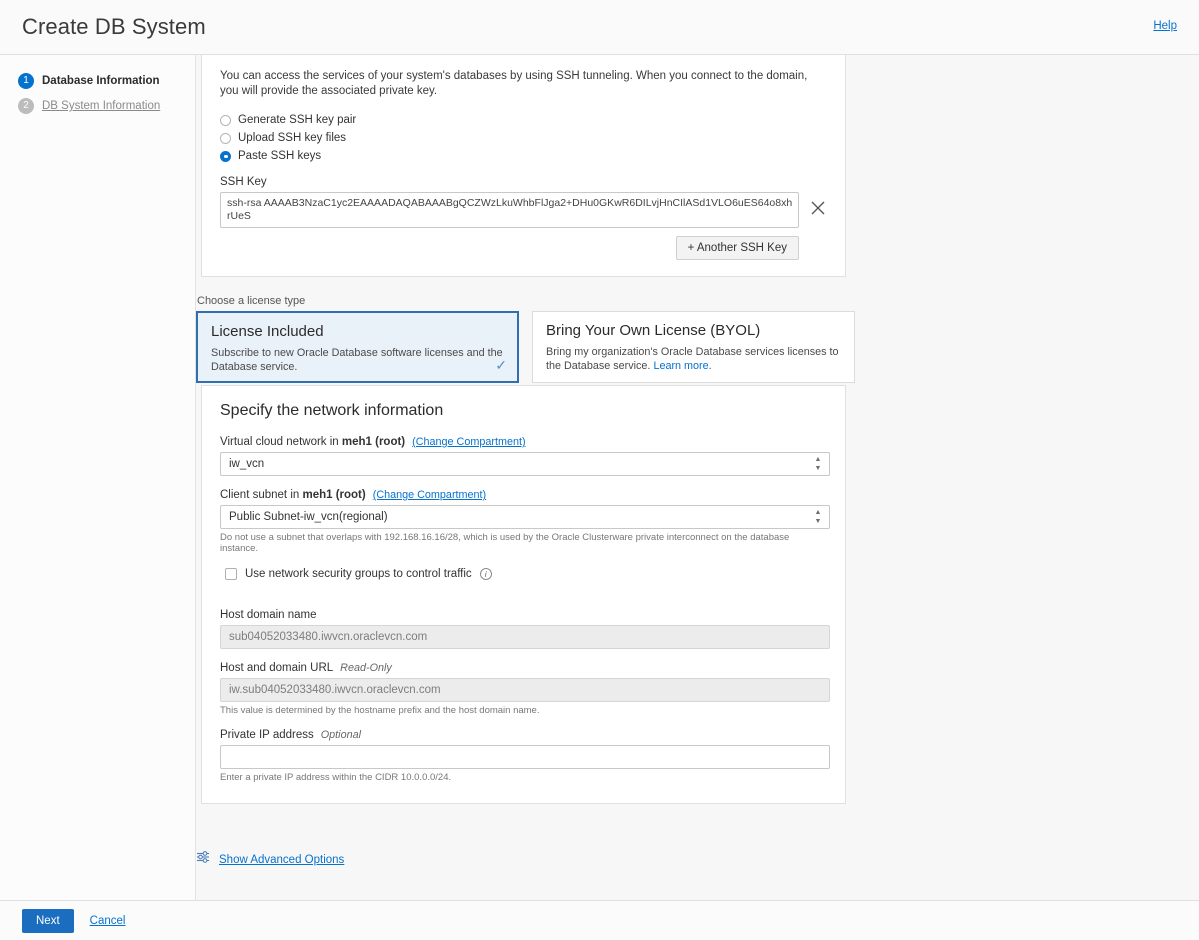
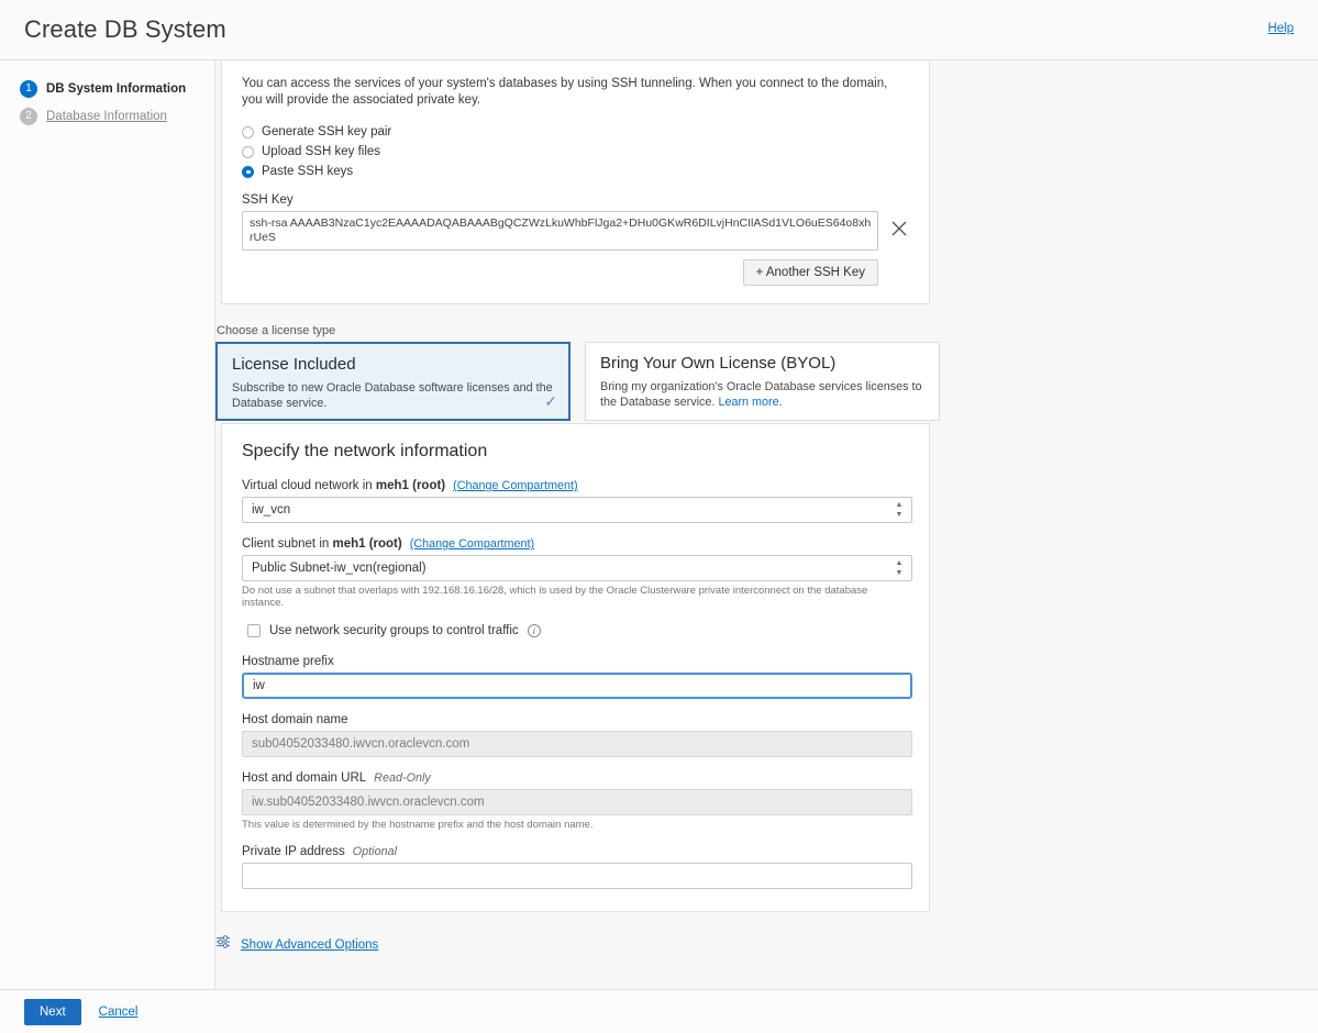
  Create DB System
  Help
  1
- Database Information
+ DB System Information
  2
- DB System Information
+ Database Information
  You can access the services of your system's databases by using SSH tunneling. When you connect to the domain, you will provide the associated private key.
  Generate SSH key pair
  Upload SSH key files
  Paste SSH keys
  SSH Key
  ssh-rsa AAAAB3NzaC1yc2EAAAADAQABAAABgQCZWzLkuWhbFlJga2+DHu0GKwR6DILvjHnCIlASd1VLO6uES64o8xhrUeS
  + Another SSH Key
  Choose a license type
  License Included
  Subscribe to new Oracle Database software licenses and the Database service.
  ✓
  Bring Your Own License (BYOL)
  Bring my organization's Oracle Database services licenses to the Database service. Learn more.
  Specify the network information
  Virtual cloud network in meh1 (root)
  (Change Compartment)
  iw_vcn
  Client subnet in meh1 (root)
  (Change Compartment)
  Public Subnet-iw_vcn(regional)
  Do not use a subnet that overlaps with 192.168.16.16/28, which is used by the Oracle Clusterware private interconnect on the database instance.
  Use network security groups to control traffic
  i
+ Hostname prefix
+ iw
  Host domain name
  sub04052033480.iwvcn.oraclevcn.com
  Host and domain URL
  Read-Only
  iw.sub04052033480.iwvcn.oraclevcn.com
  This value is determined by the hostname prefix and the host domain name.
  Private IP address
  Optional
- Enter a private IP address within the CIDR 10.0.0.0/24.
  Show Advanced Options
  Next
  Cancel
